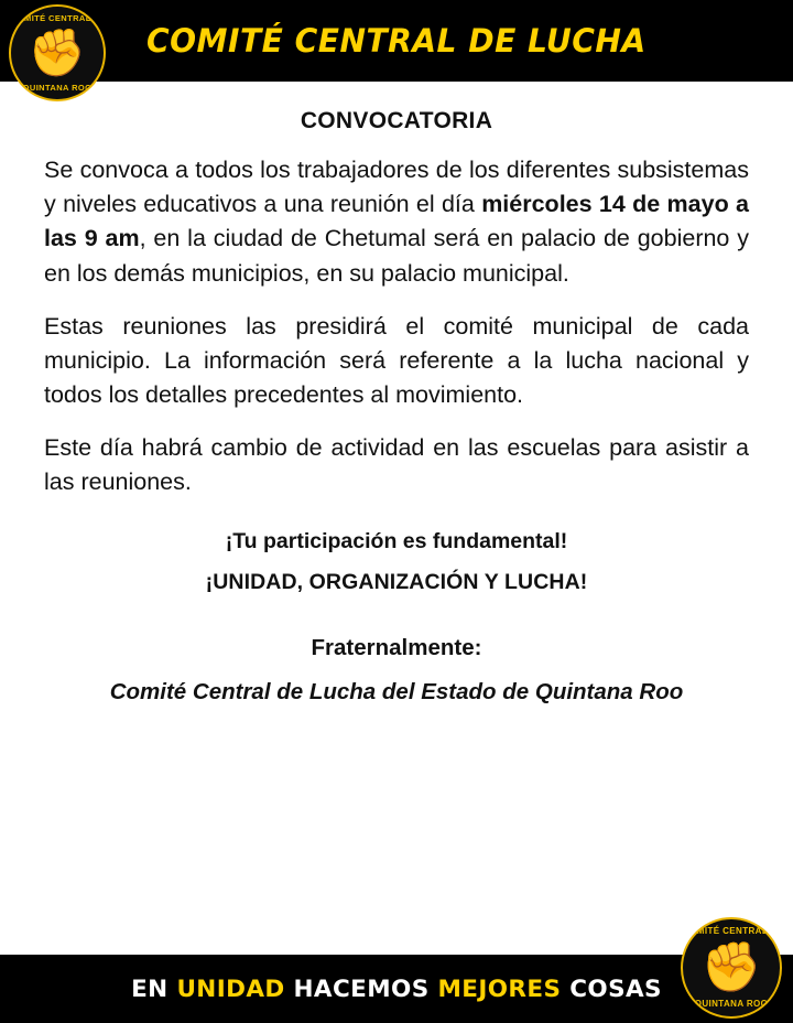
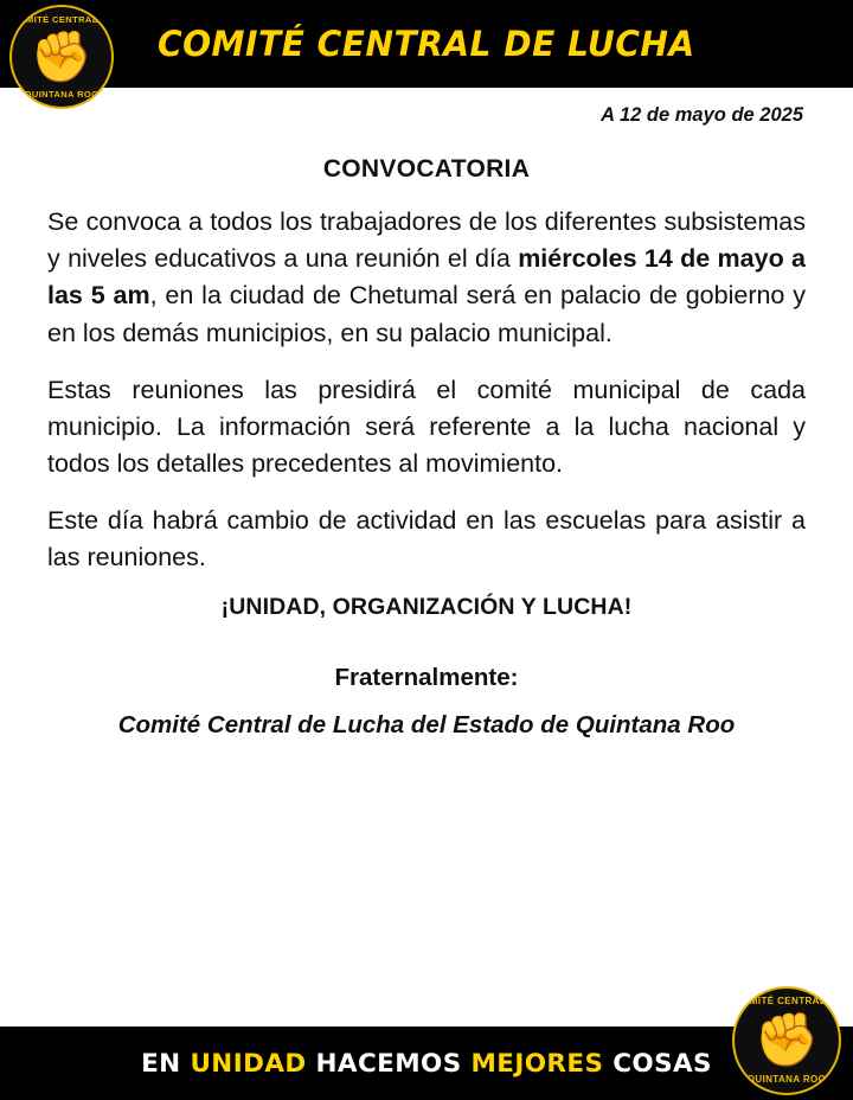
  COMITÉ CENTRAL DE
  ✊
  QUINTANA ROO
  COMITÉ CENTRAL DE LUCHA
+ A 12 de mayo de 2025
  CONVOCATORIA
- Se convoca a todos los trabajadores de los diferentes subsistemas y niveles educativos a una reunión el día miércoles 14 de mayo a las 9 am, en la ciudad de Chetumal será en palacio de gobierno y en los demás municipios, en su palacio municipal.
+ Se convoca a todos los trabajadores de los diferentes subsistemas y niveles educativos a una reunión el día miércoles 14 de mayo a las 5 am, en la ciudad de Chetumal será en palacio de gobierno y en los demás municipios, en su palacio municipal.
  Estas reuniones las presidirá el comité municipal de cada municipio. La información será referente a la lucha nacional y todos los detalles precedentes al movimiento.
  Este día habrá cambio de actividad en las escuelas para asistir a las reuniones.
- ¡Tu participación es fundamental!
  ¡UNIDAD, ORGANIZACIÓN Y LUCHA!
  Fraternalmente:
  Comité Central de Lucha del Estado de Quintana Roo
  EN UNIDAD HACEMOS MEJORES COSAS
  COMITÉ CENTRAL D
  ✊
  QUINTANA ROO
